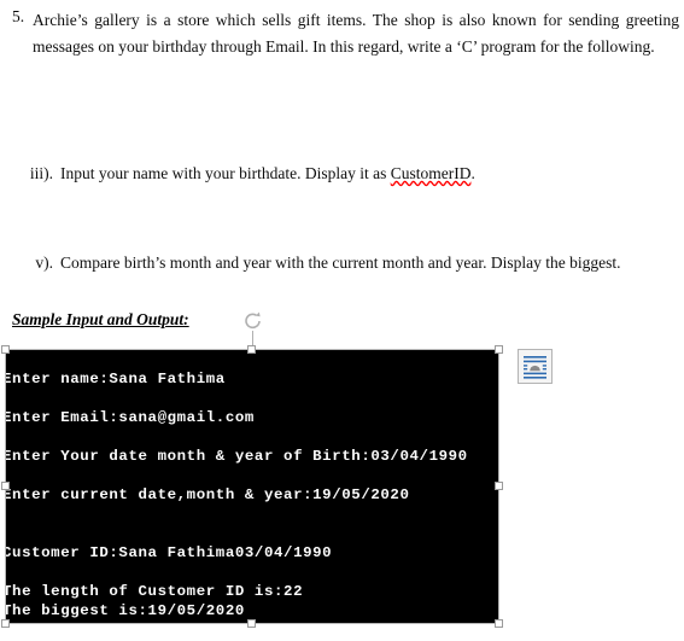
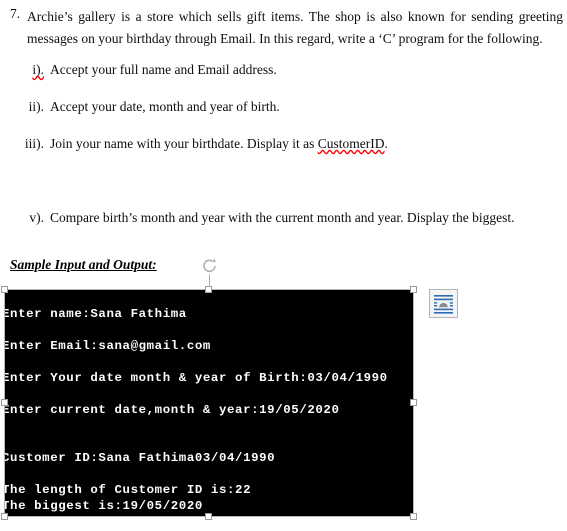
- 5.
+ 7.
  Archie’s gallery is a store which sells gift items. The shop is also known for sending greeting messages on your birthday through Email. In this regard, write a ‘C’ program for the following.
+ i). Accept your full name and Email address.
+ ii). Accept your date, month and year of birth.
- iii). Input your name with your birthdate. Display it as CustomerID.
+ iii). Join your name with your birthdate. Display it as CustomerID.
  v). Compare birth’s month and year with the current month and year. Display the biggest.
  Sample Input and Output:
  Enter name:Sana Fathima
  Enter Email:sana@gmail.com
  Enter Your date month & year of Birth:03/04/1990
  Enter current date,month & year:19/05/2020
  Customer ID:Sana Fathima03/04/1990
  The length of Customer ID is:22
  The biggest is:19/05/2020
